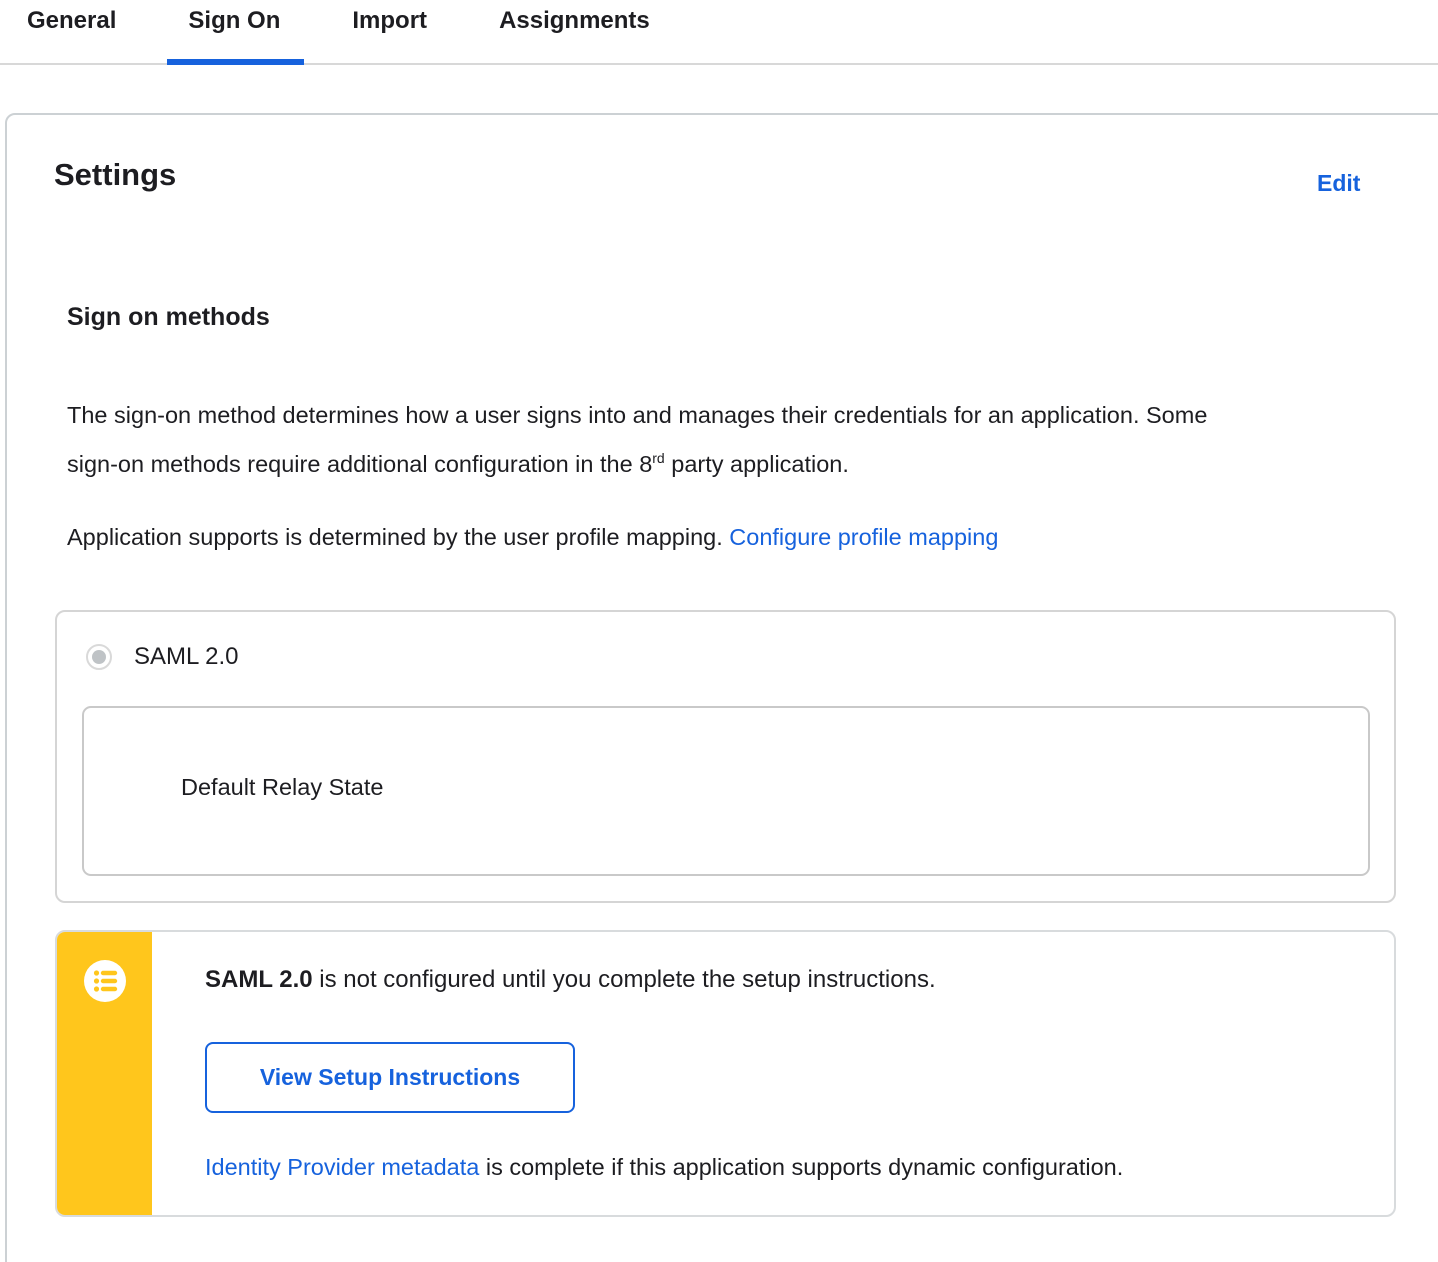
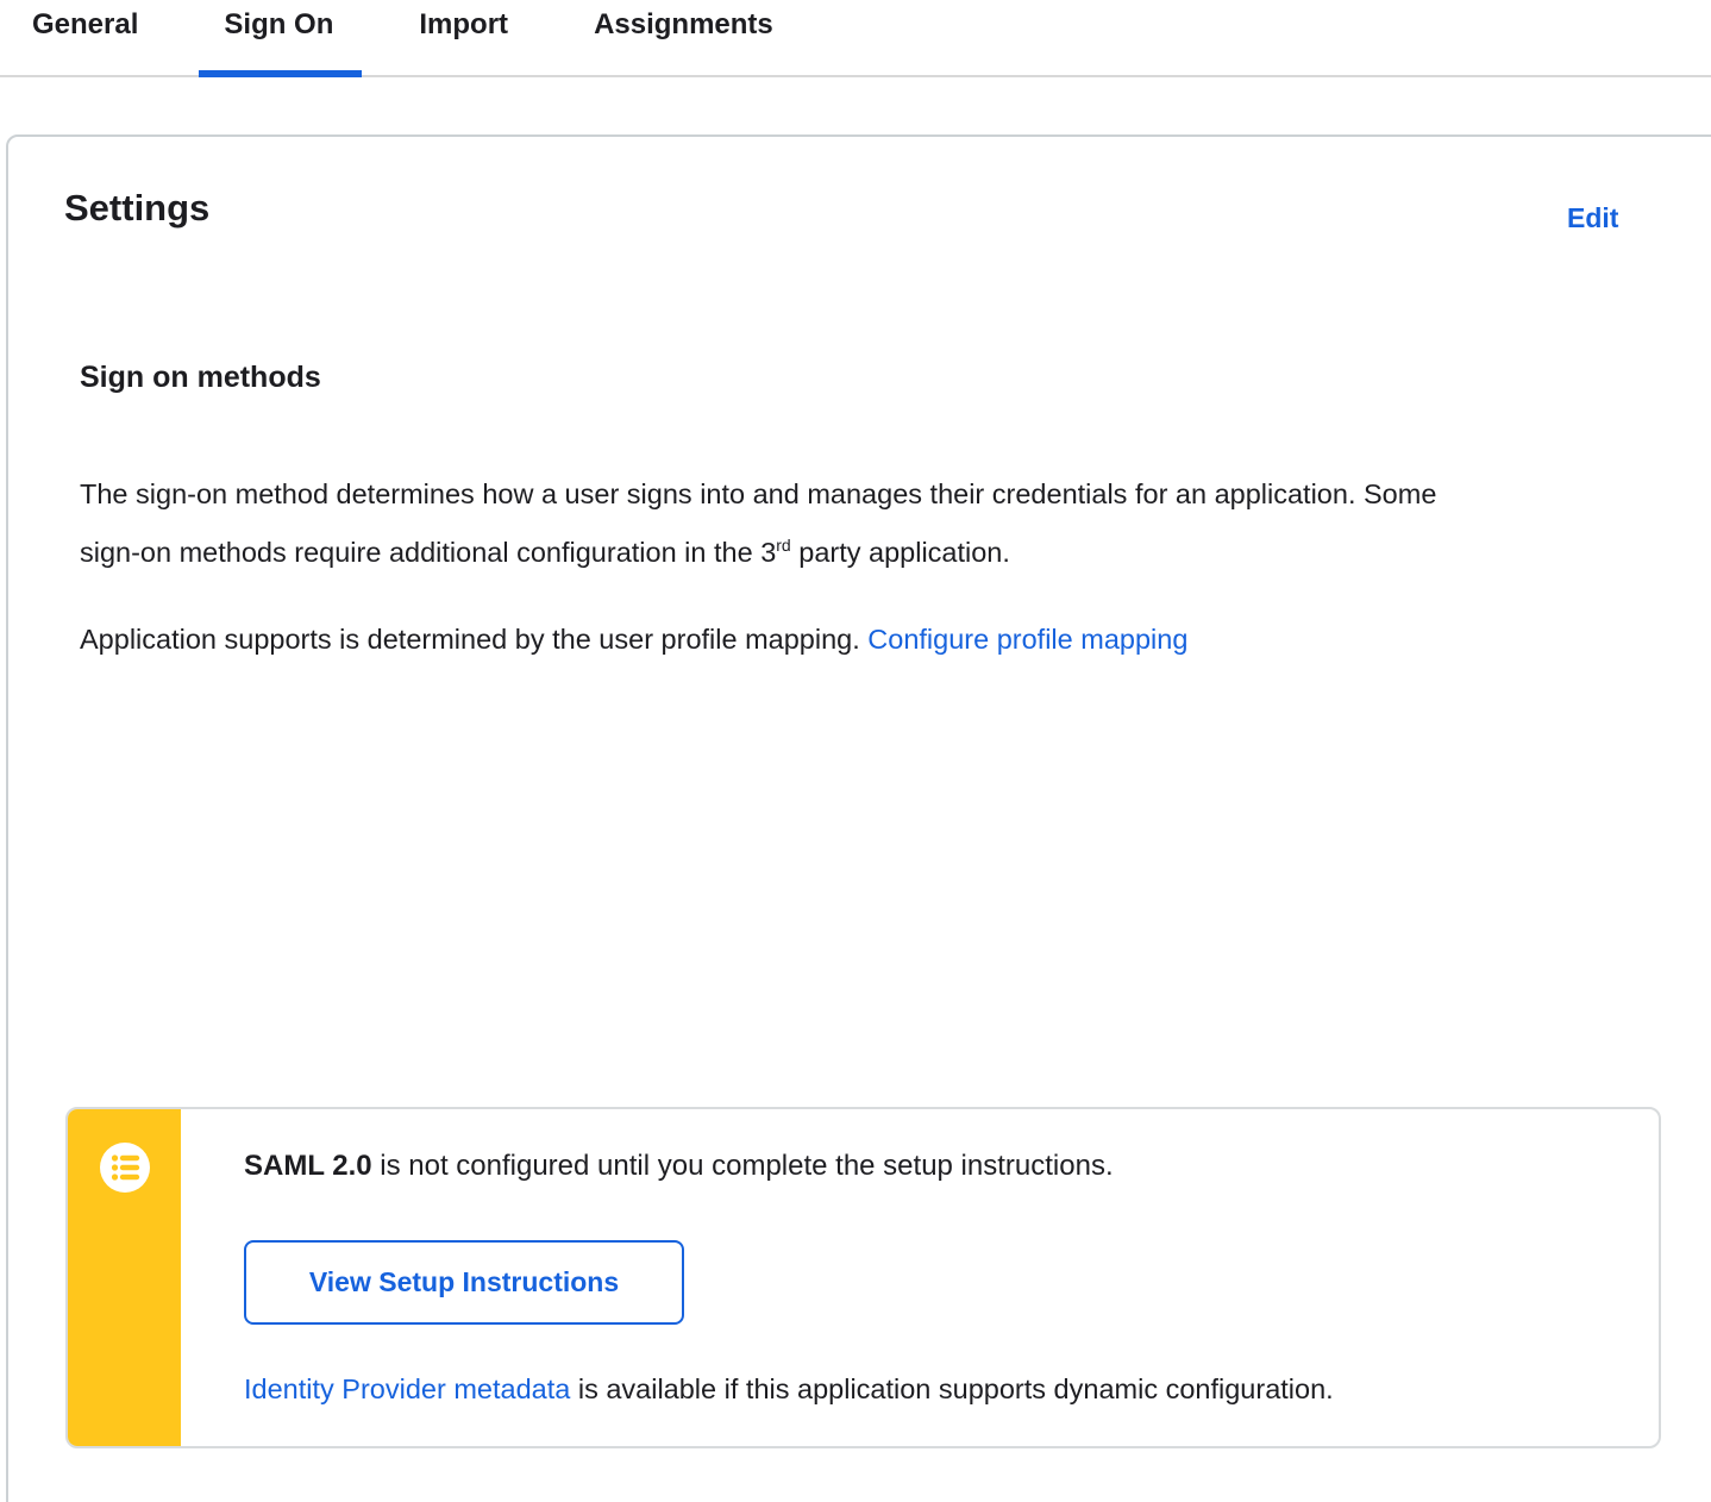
  General
  Sign On
  Import
  Assignments
  Settings
  Edit
  Sign on methods
- The sign-on method determines how a user signs into and manages their credentials for an application. Some sign-on methods require additional configuration in the 8rd party application.
+ The sign-on method determines how a user signs into and manages their credentials for an application. Some sign-on methods require additional configuration in the 3rd party application.
  Application supports is determined by the user profile mapping. Configure profile mapping
- SAML 2.0
- Default Relay State
  SAML 2.0 is not configured until you complete the setup instructions.
  View Setup Instructions
- Identity Provider metadata is complete if this application supports dynamic configuration.
+ Identity Provider metadata is available if this application supports dynamic configuration.
